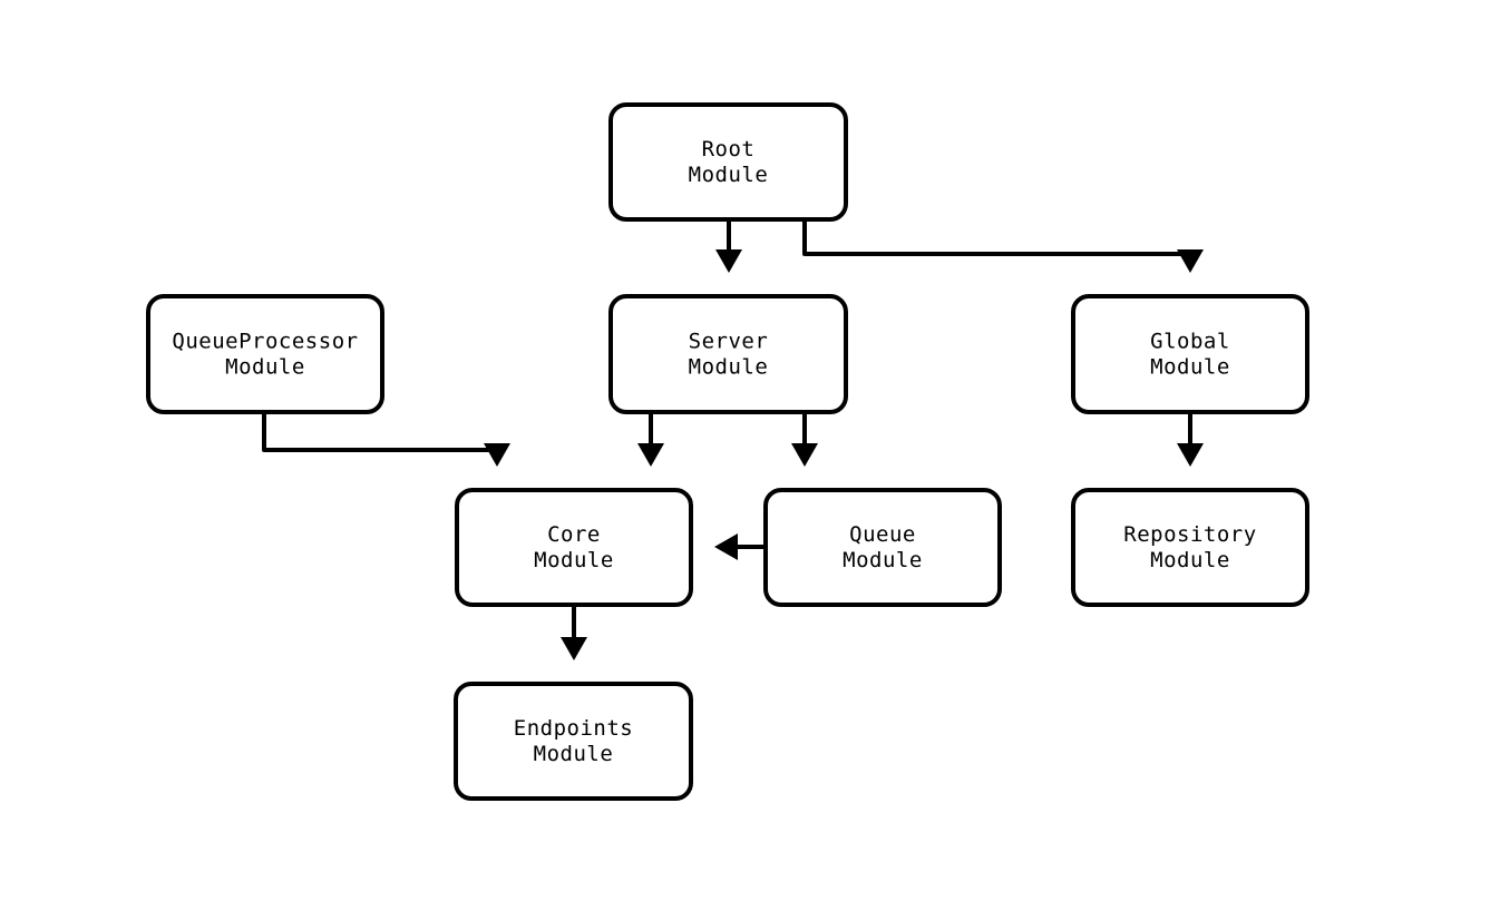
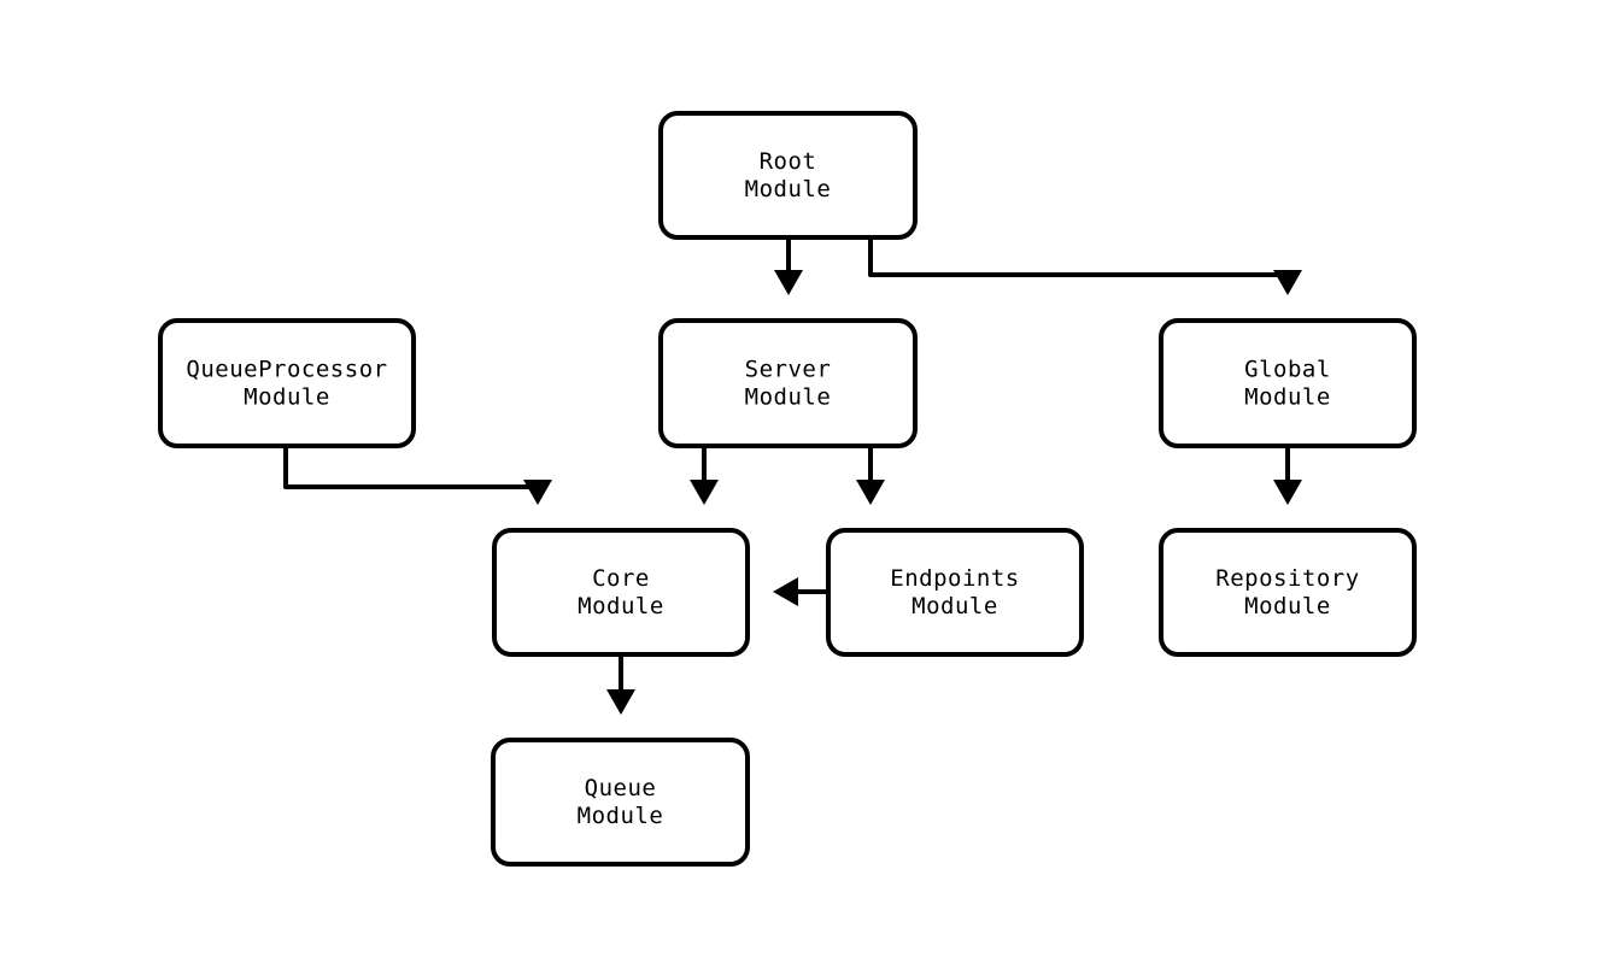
  Root
  Module
  QueueProcessor
  Module
  Server
  Module
  Global
  Module
  Core
  Module
- Queue
+ Endpoints
  Module
  Repository
  Module
- Endpoints
+ Queue
  Module
